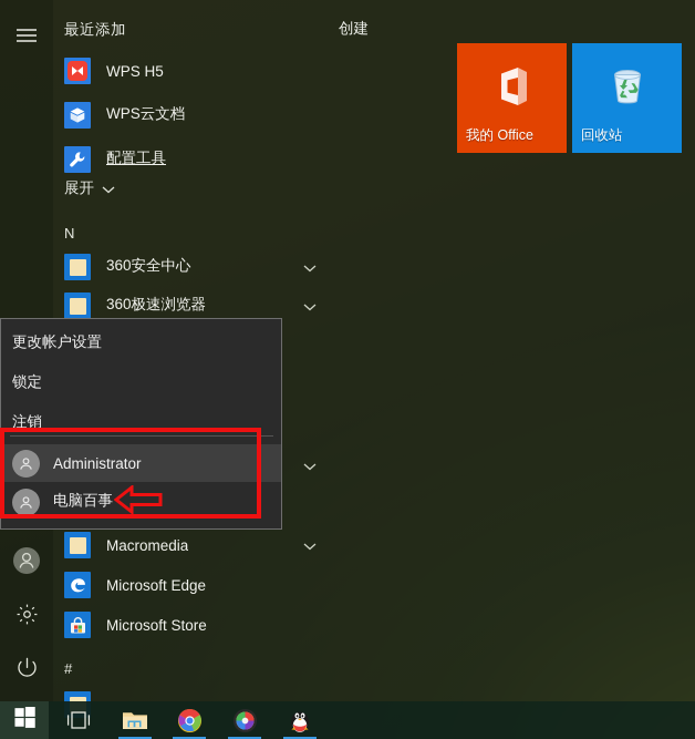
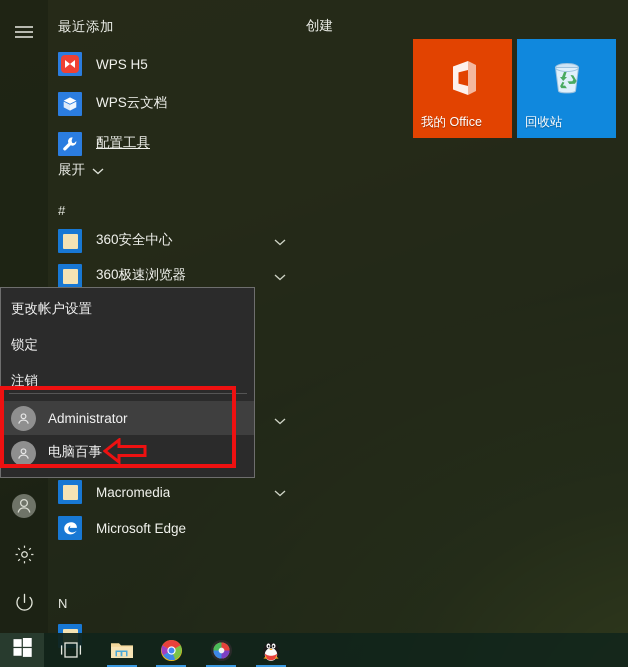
  最近添加
  WPS H5
  WPS云文档
  配置工具
  展开
- N
+ #
  360安全中心
  360极速浏览器
  Macromedia
  Microsoft Edge
- Microsoft Store
- #
+ N
  创建
  我的 Office
  回收站
  更改帐户设置
  锁定
  注销
  Administrator
  电脑百事
